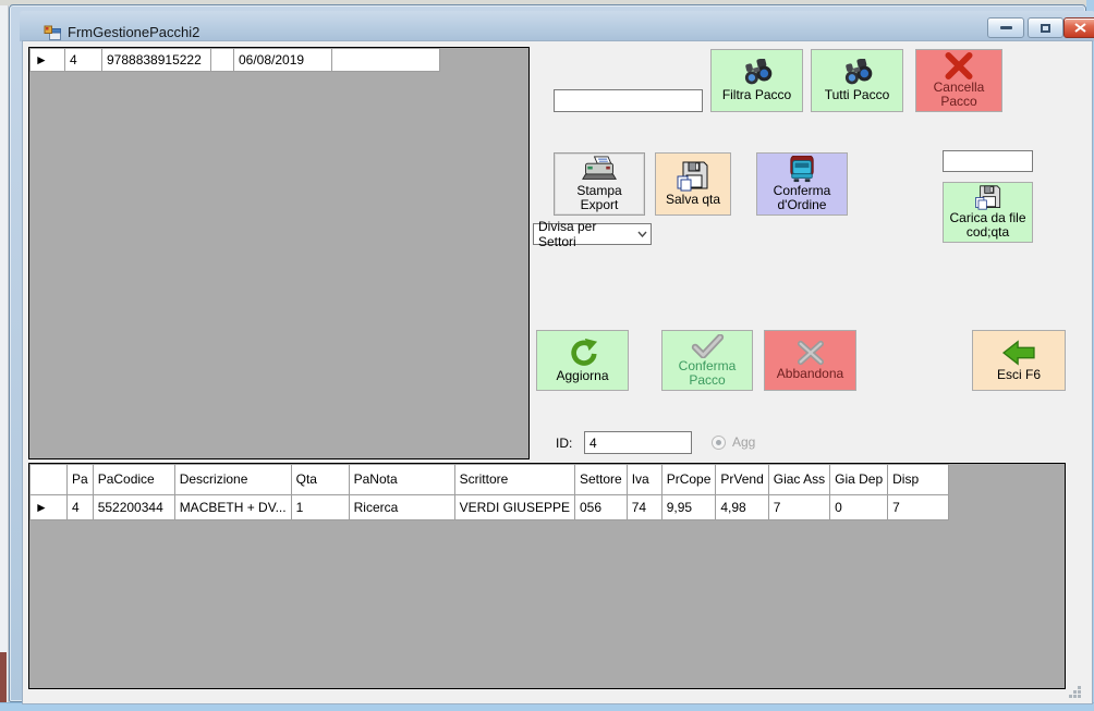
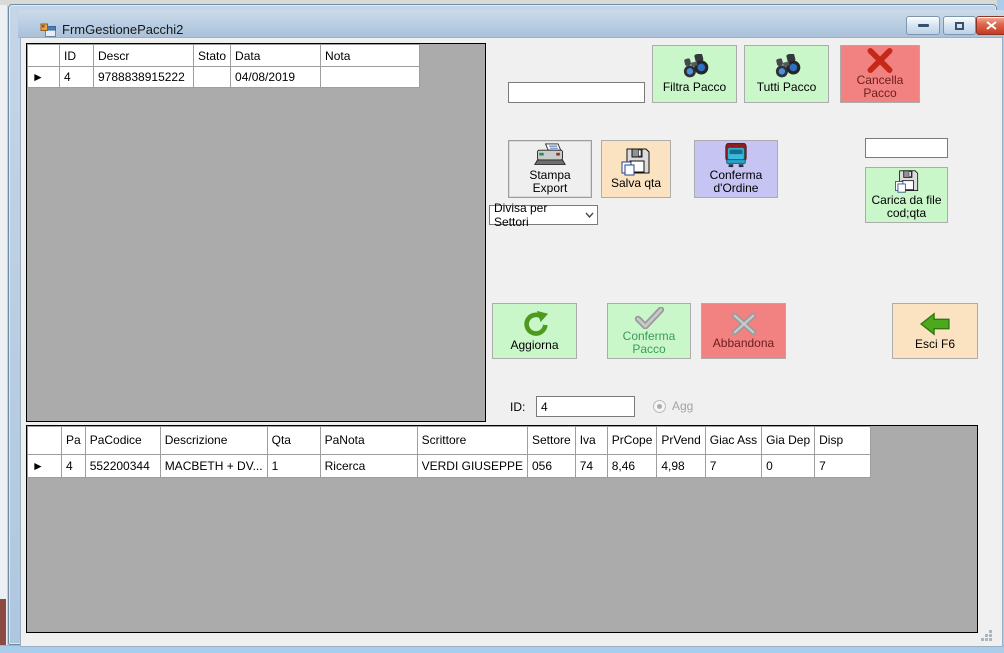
  FrmGestionePacchi2
+ 	ID	Descr	Stato	Data	Nota
- ►	4	9788838915222		06/08/2019
+ ►	4	9788838915222		04/08/2019
  Filtra Pacco
  Tutti Pacco
  Cancella Pacco
  Stampa Export
  Salva qta
  Conferma d'Ordine
  Carica da file cod;qta
  Divisa per Settori
  Aggiorna
  Conferma Pacco
  Abbandona
  Esci F6
  ID:
  4
  Agg
  	Pa	PaCodice	Descrizione	Qta	PaNota	Scrittore	Settore	Iva	PrCope	PrVend	Giac Ass	Gia Dep	Disp
- ►	4	552200344	MACBETH + DV...	1	Ricerca	VERDI GIUSEPPE	056	74	9,95	4,98	7	0	7
+ ►	4	552200344	MACBETH + DV...	1	Ricerca	VERDI GIUSEPPE	056	74	8,46	4,98	7	0	7
